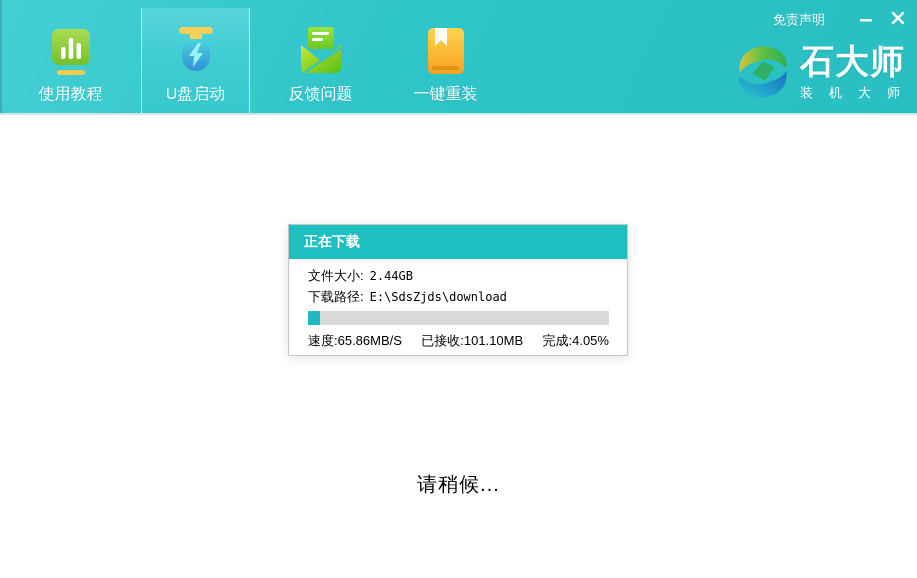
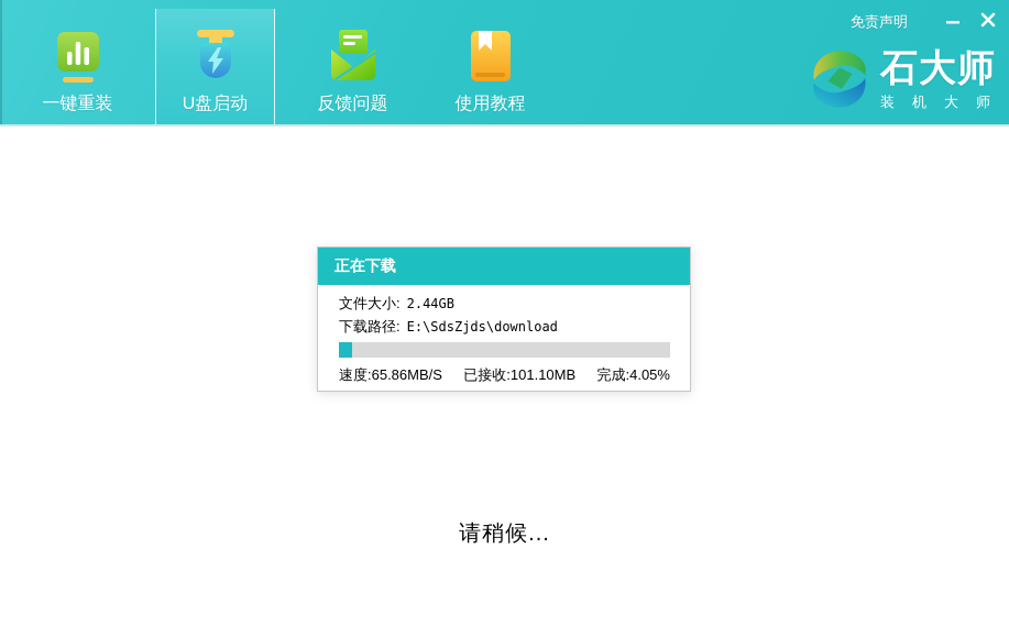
- 使用教程
+ 一键重装
  U盘启动
  反馈问题
- 一键重装
+ 使用教程
  免责声明
  石大师
  装机大师
  正在下载
  文件大小:
  2.44GB
  下载路径:
  E:\SdsZjds\download
  速度:65.86MB/S
  已接收:101.10MB
  完成:4.05%
  请稍候...
